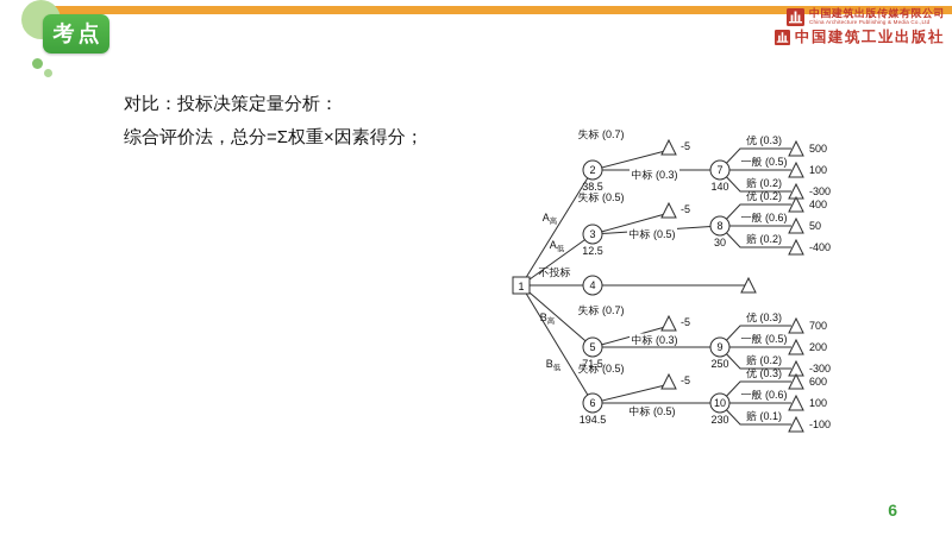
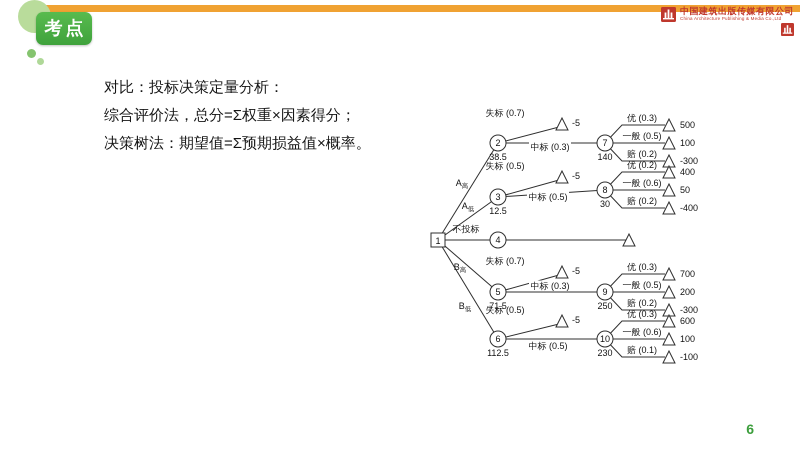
  考点
  中国建筑出版传媒有限公司
- 中国建筑工业出版社
  对比：投标决策定量分析：
  综合评价法，总分=Σ权重×因素得分；
+ 决策树法：期望值=Σ预期损益值×概率。
  4
  不投标
  失标 (0.7)
  -5
  优 (0.3)
  500
  一般 (0.5)
  100
  赔 (0.2)
  -300
  中标 (0.3)
  2
  38.5
  7
  140
  失标 (0.5)
  -5
  优 (0.2)
  400
  一般 (0.6)
  50
  赔 (0.2)
  -400
  中标 (0.5)
  3
  12.5
  8
  30
  失标 (0.7)
  -5
  优 (0.3)
  700
  一般 (0.5)
  200
  赔 (0.2)
  -300
  中标 (0.3)
  5
  71.5
  9
  250
  失标 (0.5)
  -5
  优 (0.3)
  600
  一般 (0.6)
  100
  赔 (0.1)
  -100
  中标 (0.5)
  6
- 194.5
+ 112.5
  10
  230
  1
  6
